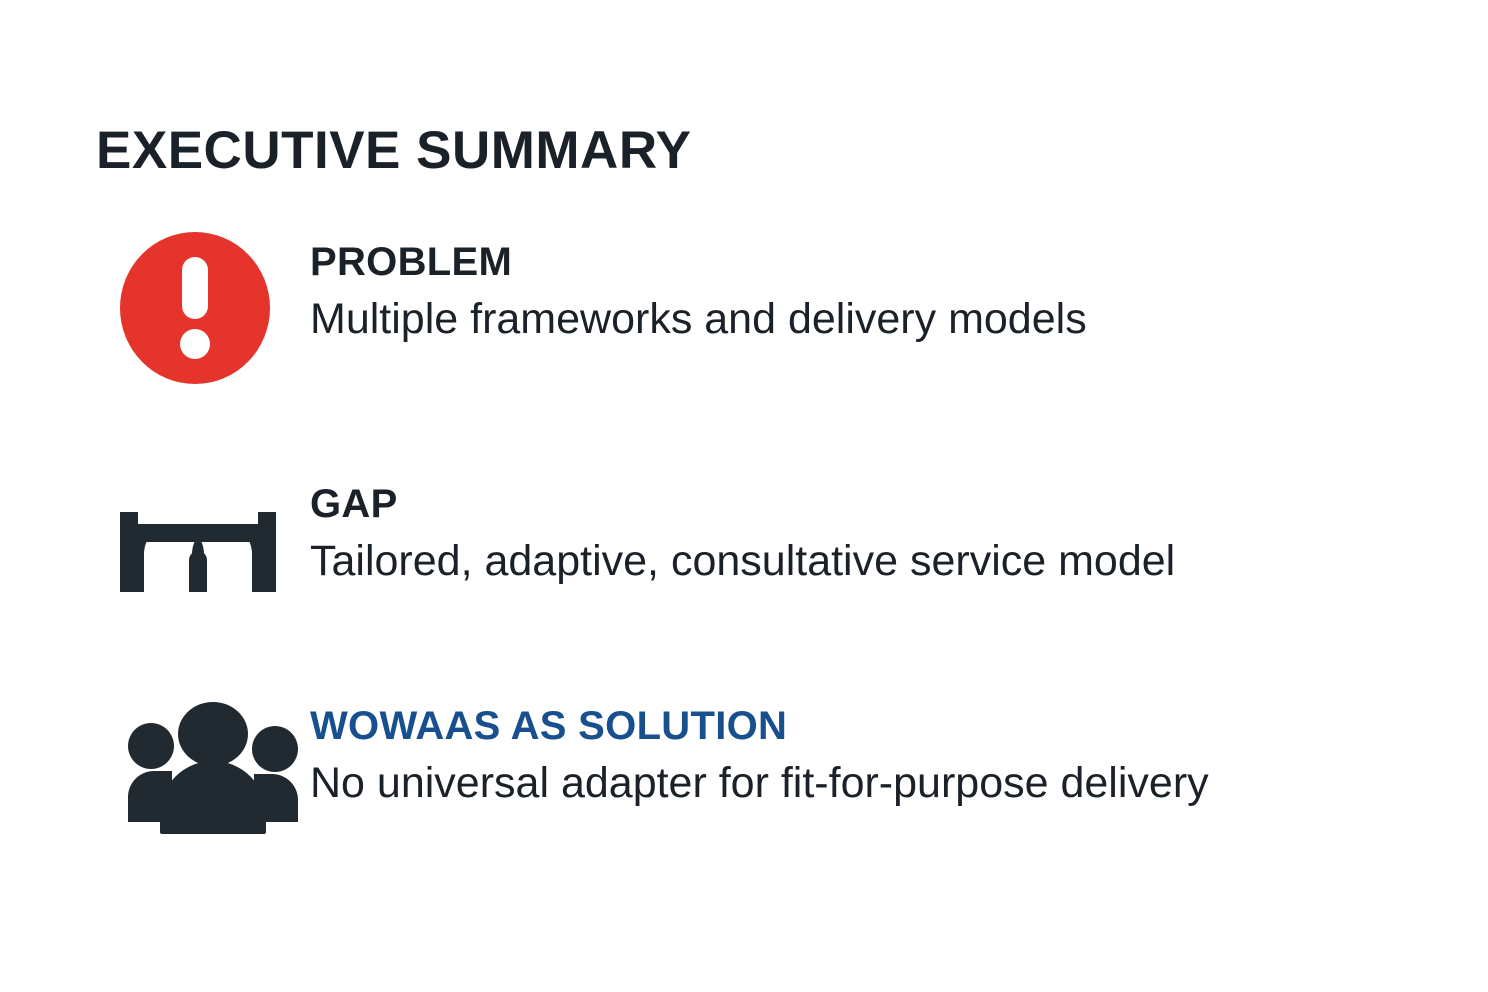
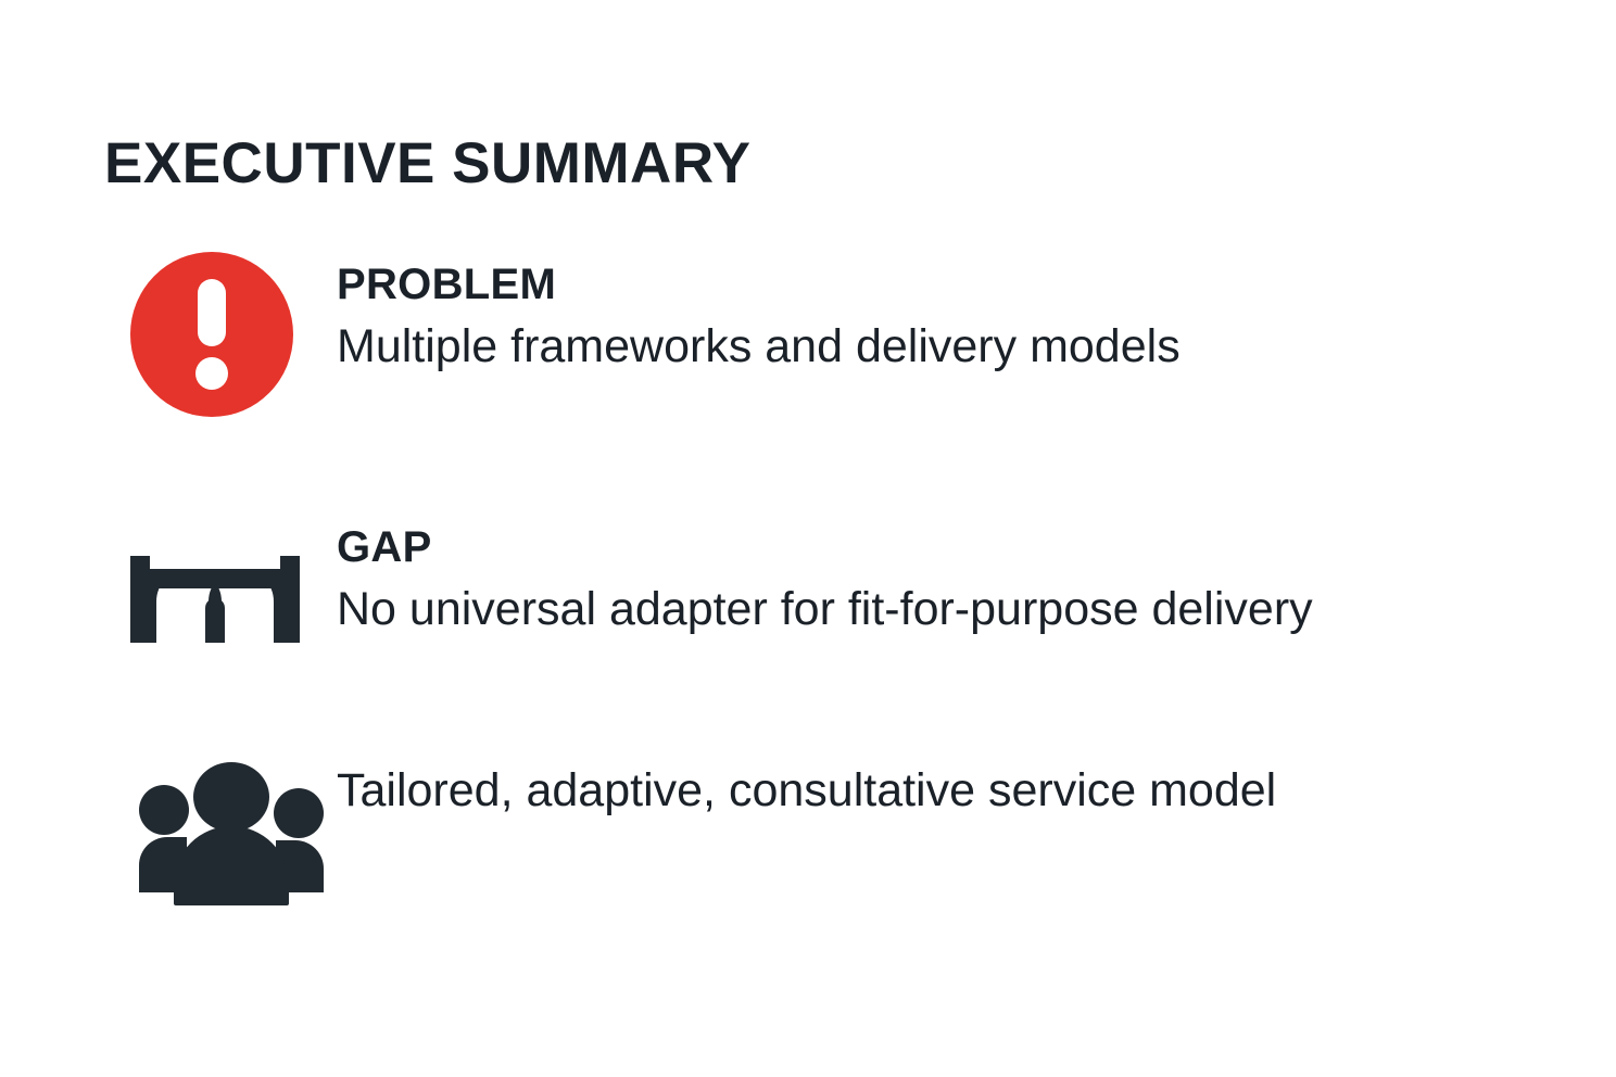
  EXECUTIVE SUMMARY
  PROBLEM
  Multiple frameworks and delivery models
  GAP
- Tailored, adaptive, consultative service model
+ No universal adapter for fit-for-purpose delivery
- WOWAAS AS SOLUTION
- No universal adapter for fit-for-purpose delivery
+ Tailored, adaptive, consultative service model
